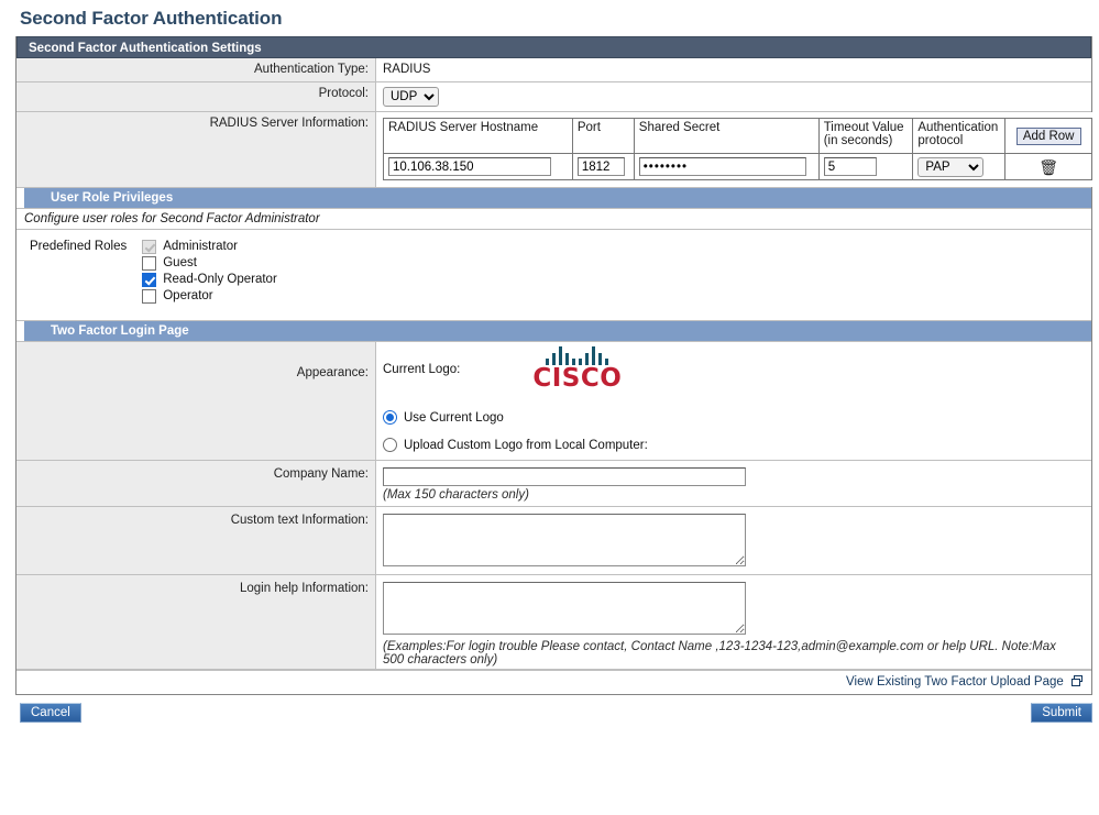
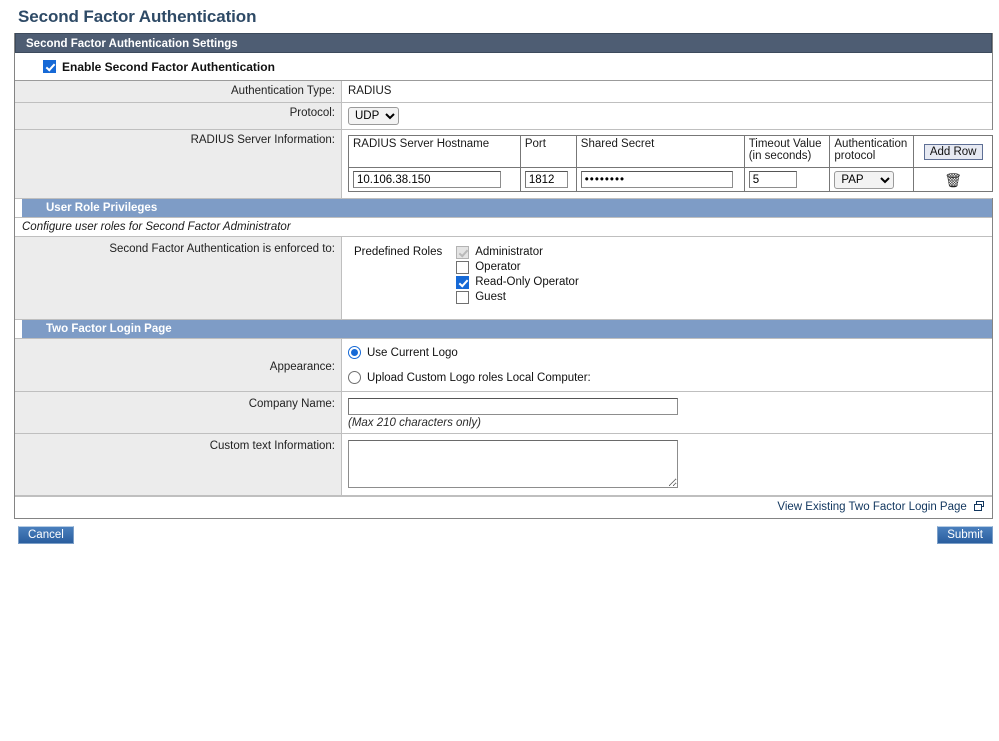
  Second Factor Authentication
  Second Factor Authentication Settings
+ Enable Second Factor Authentication
  Authentication Type:
  RADIUS
  Protocol:
  UDP
  RADIUS Server Information:
  RADIUS Server Hostname	Port	Shared Secret	Timeout Value (in seconds)	Authentication protocol	Add Row
  10.106.38.150	1812	••••••••	5	PAP	🗑
  User Role Privileges
  Configure user roles for Second Factor Administrator
+ Second Factor Authentication is enforced to:
  Predefined Roles
  Administrator
- Guest
+ Operator
  Read-Only Operator
- Operator
+ Guest
  Two Factor Login Page
  Appearance:
- Current Logo:
- CISCO
  Use Current Logo
- Upload Custom Logo from Local Computer:
+ Upload Custom Logo roles Local Computer:
  Company Name:
- (Max 150 characters only)
+ (Max 210 characters only)
  Custom text Information:
- Login help Information:
- (Examples:For login trouble Please contact, Contact Name ,123-1234-123,admin@example.com or help URL. Note:Max 500 characters only)
- View Existing Two Factor Upload Page
+ View Existing Two Factor Login Page
  Cancel
  Submit
